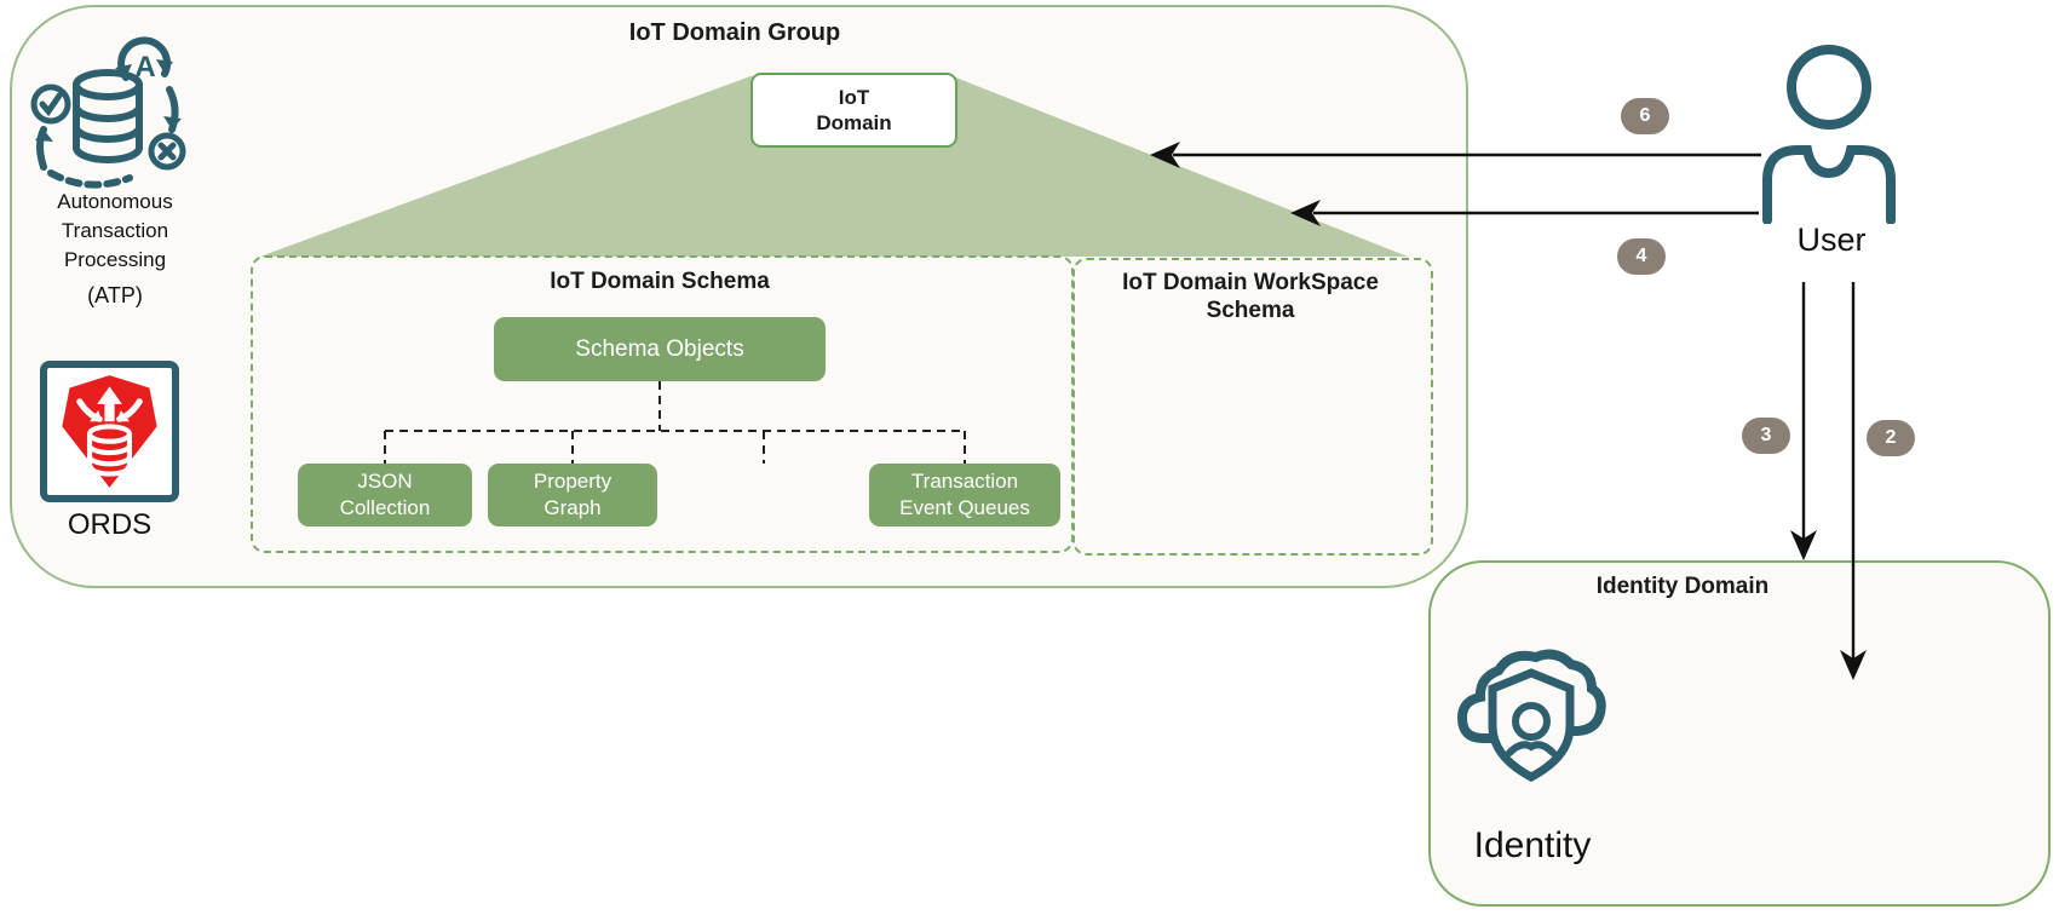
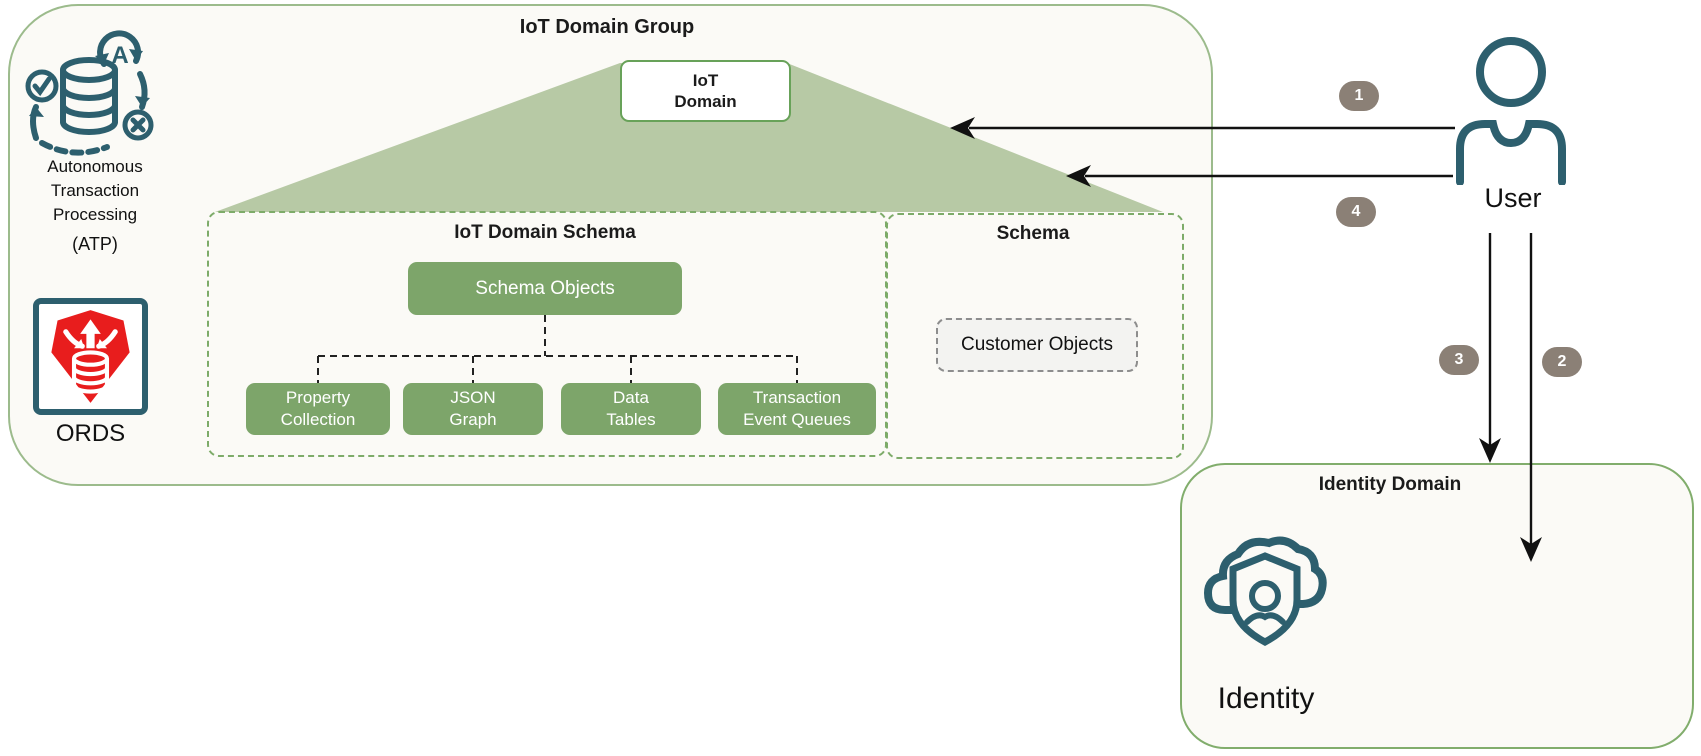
  IoT Domain Group
  A
  Autonomous
  Transaction
  Processing
  (ATP)
  ORDS
  IoT
  Domain
  IoT Domain Schema
  Schema Objects
- JSON
+ Property
  Collection
- Property
+ JSON
  Graph
+ Data
+ Tables
  Transaction
  Event Queues
- IoT Domain WorkSpace
  Schema
+ Customer Objects
  User
  Identity Domain
  Identity
- 6
+ 1
  4
  3
  2
